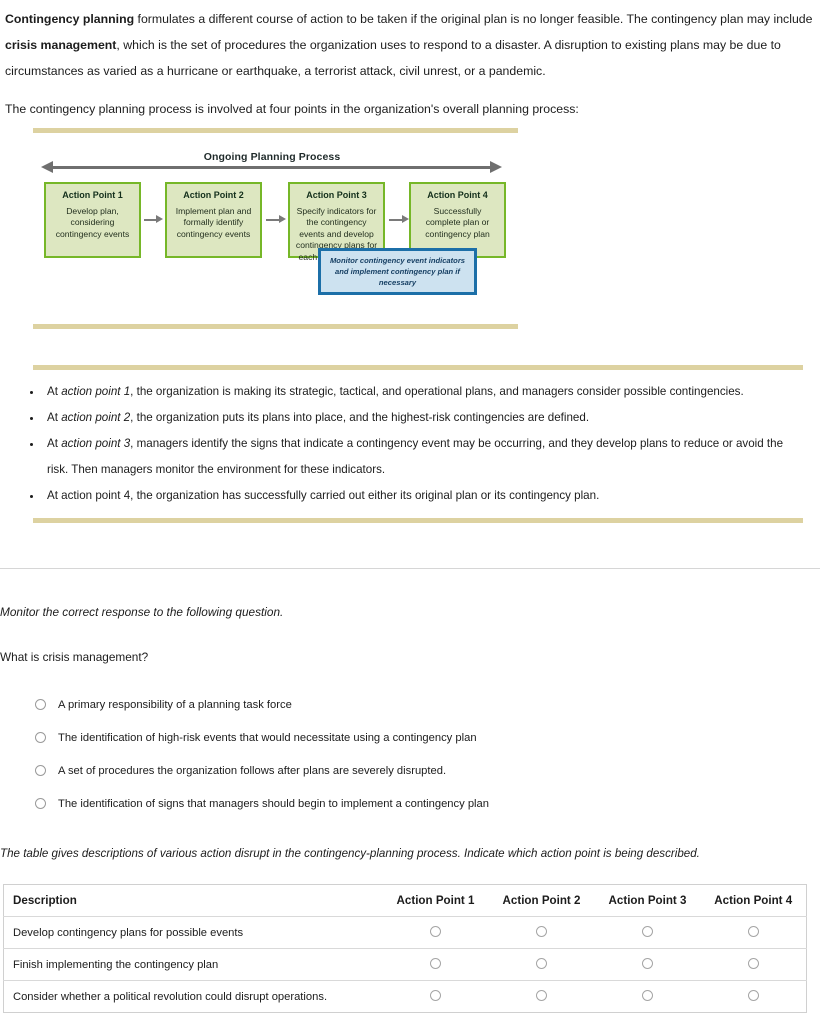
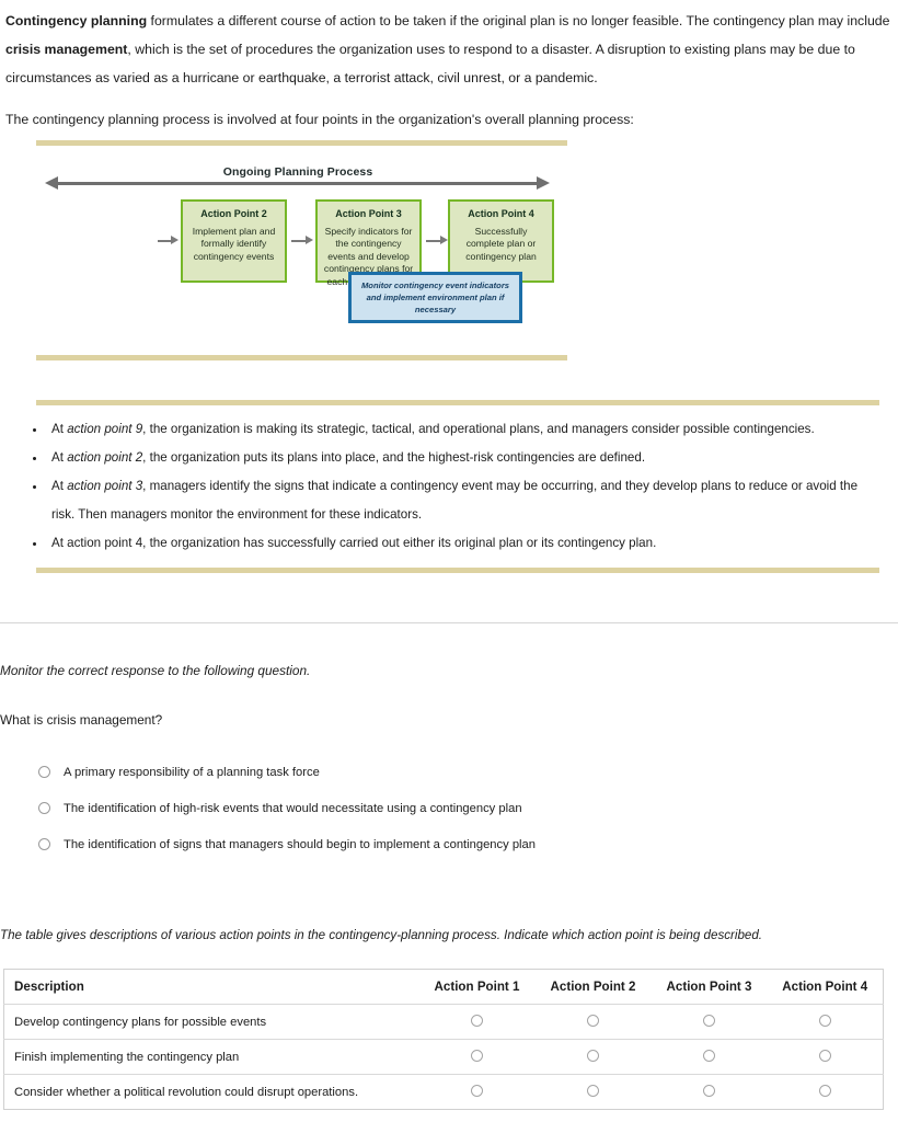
  Contingency planning formulates a different course of action to be taken if the original plan is no longer feasible. The contingency plan may include crisis management, which is the set of procedures the organization uses to respond to a disaster. A disruption to existing plans may be due to circumstances as varied as a hurricane or earthquake, a terrorist attack, civil unrest, or a pandemic.
  The contingency planning process is involved at four points in the organization's overall planning process:
  Ongoing Planning Process
- Action Point 1
- Develop plan, considering contingency events
  Action Point 2
  Implement plan and formally identify contingency events
  Action Point 3
  Specify indicators for the contingency events and develop contingency plans for each
  Action Point 4
  Successfully complete plan or contingency plan
- Monitor contingency event indicators and implement contingency plan if necessary
+ Monitor contingency event indicators and implement environment plan if necessary
- At action point 1, the organization is making its strategic, tactical, and operational plans, and managers consider possible contingencies.
+ At action point 9, the organization is making its strategic, tactical, and operational plans, and managers consider possible contingencies.
  At action point 2, the organization puts its plans into place, and the highest-risk contingencies are defined.
  At action point 3, managers identify the signs that indicate a contingency event may be occurring, and they develop plans to reduce or avoid the risk. Then managers monitor the environment for these indicators.
  At action point 4, the organization has successfully carried out either its original plan or its contingency plan.
  Monitor the correct response to the following question.
  What is crisis management?
  A primary responsibility of a planning task force
  The identification of high-risk events that would necessitate using a contingency plan
- A set of procedures the organization follows after plans are severely disrupted.
  The identification of signs that managers should begin to implement a contingency plan
- The table gives descriptions of various action disrupt in the contingency-planning process. Indicate which action point is being described.
+ The table gives descriptions of various action points in the contingency-planning process. Indicate which action point is being described.
  Description	Action Point 1	Action Point 2	Action Point 3	Action Point 4
  Develop contingency plans for possible events
  Finish implementing the contingency plan
  Consider whether a political revolution could disrupt operations.
